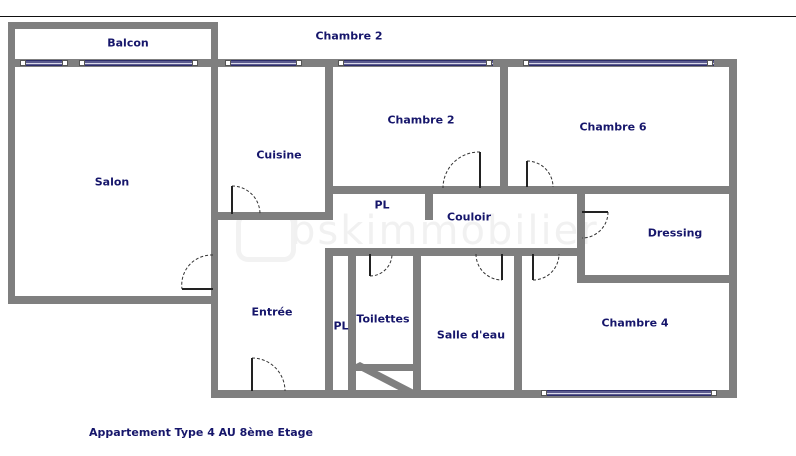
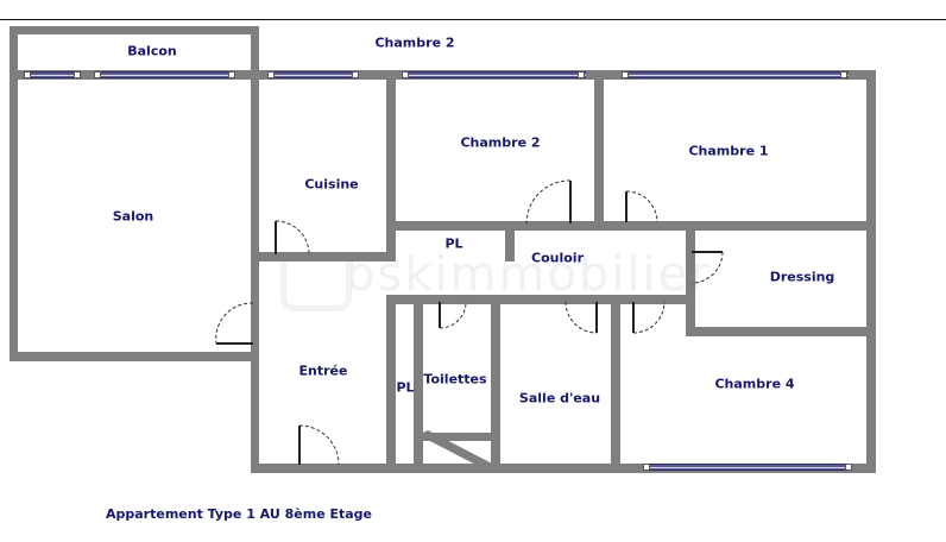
  bskimmobilier
  Balcon
  Chambre 2
  Salon
  Cuisine
  Chambre 2
- Chambre 6
+ Chambre 1
  PL
  Couloir
  Dressing
  Entrée
  PL
  Toilettes
  Salle d'eau
  Chambre 4
- Appartement Type 4 AU 8ème Etage
+ Appartement Type 1 AU 8ème Etage
